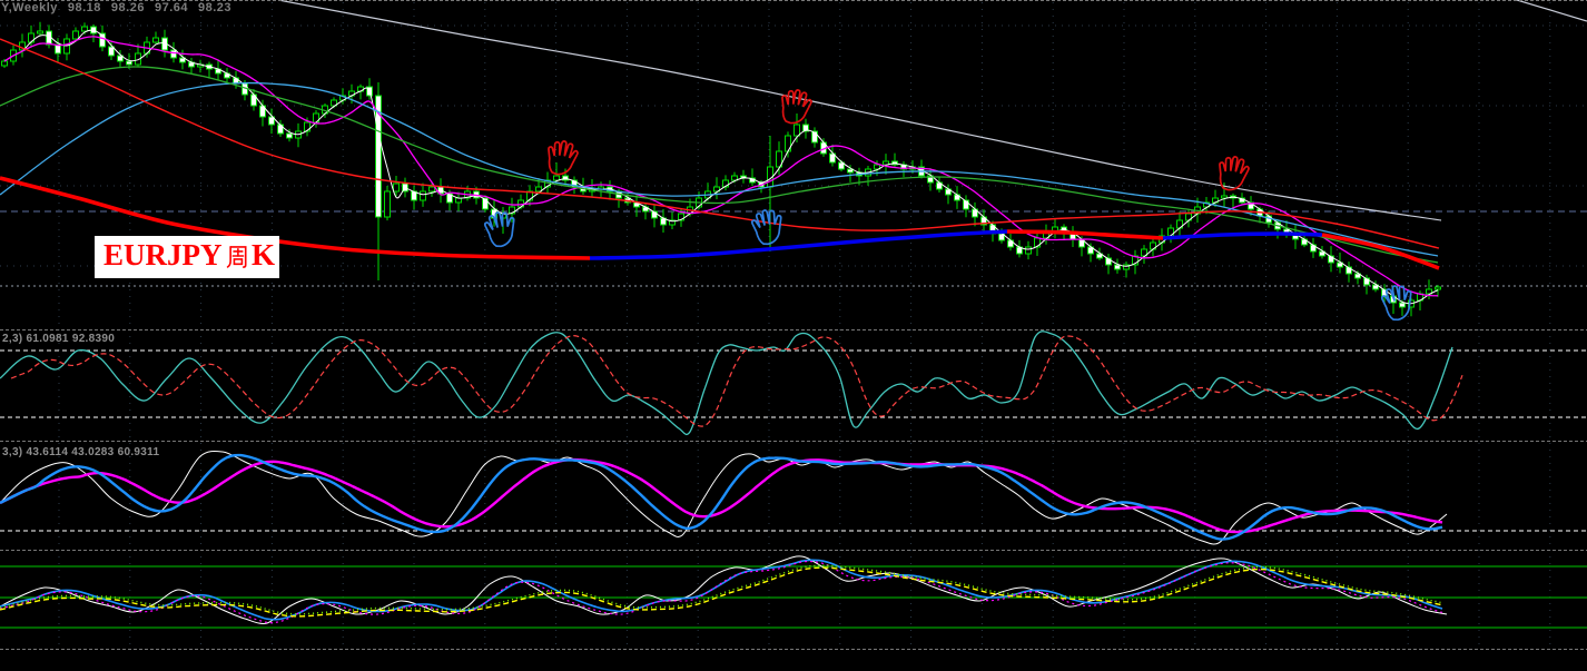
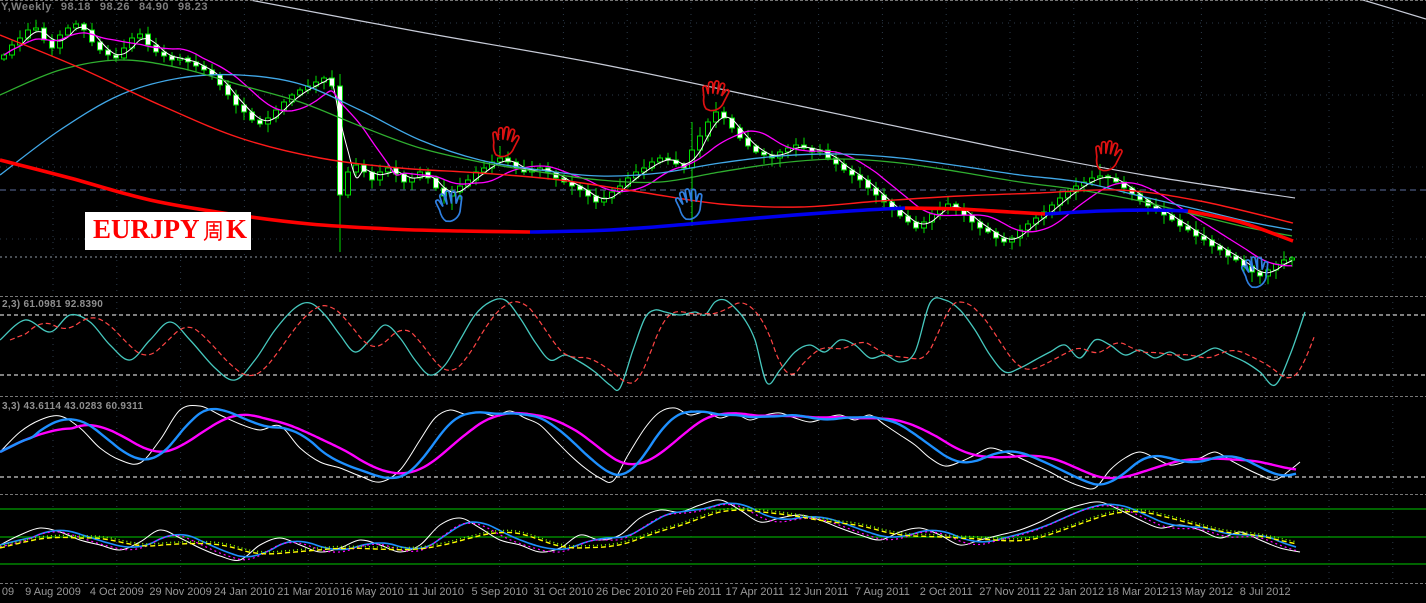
- Y,Weekly 98.18 98.26 97.64 98.23
+ Y,Weekly 98.18 98.26 84.90 98.23
  2,3) 61.0981 92.8390
  3,3) 43.6114 43.0283 60.9311
  EURJPY
  K
+ 09
+ 9 Aug 2009
+ 4 Oct 2009
+ 29 Nov 2009
+ 24 Jan 2010
+ 21 Mar 2010
+ 16 May 2010
+ 11 Jul 2010
+ 5 Sep 2010
+ 31 Oct 2010
+ 26 Dec 2010
+ 20 Feb 2011
+ 17 Apr 2011
+ 12 Jun 2011
+ 7 Aug 2011
+ 2 Oct 2011
+ 27 Nov 2011
+ 22 Jan 2012
+ 18 Mar 2012
+ 13 May 2012
+ 8 Jul 2012
